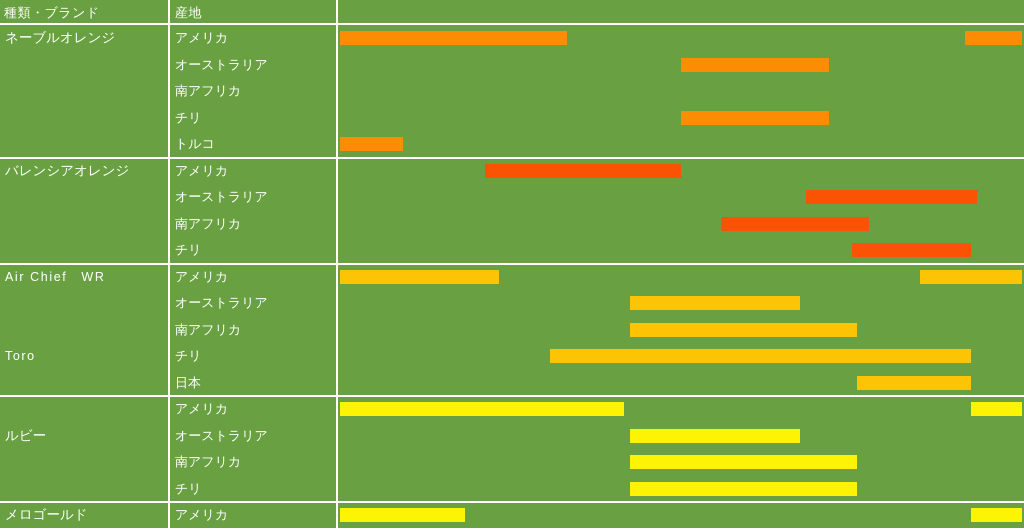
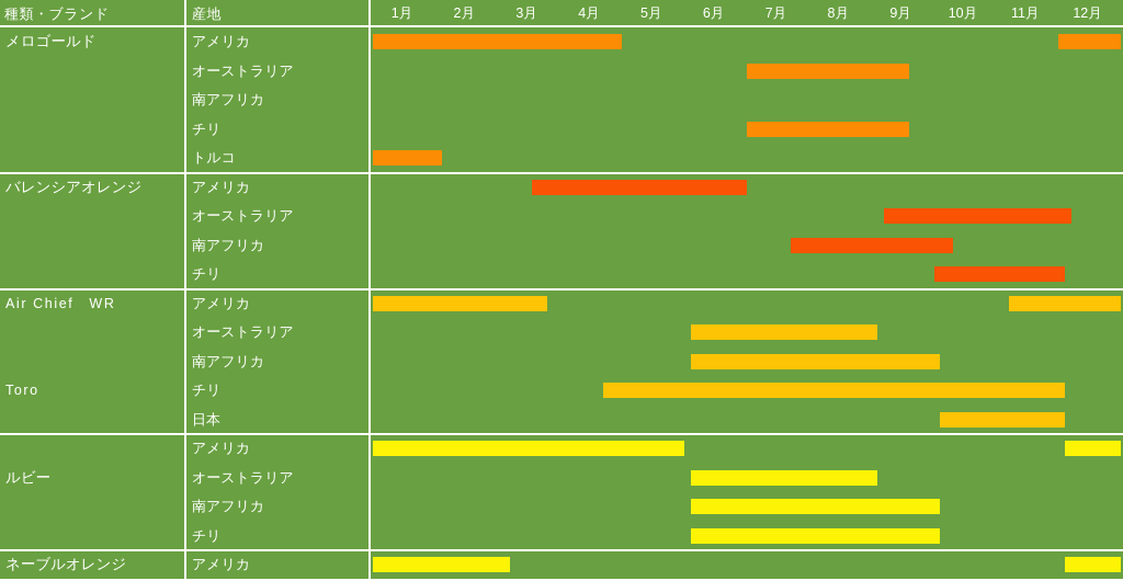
  種類・ブランド
  産地
+ 1月
+ 2月
+ 3月
+ 4月
+ 5月
+ 6月
+ 7月
+ 8月
+ 9月
+ 10月
+ 11月
+ 12月
  アメリカ
  オーストラリア
  南アフリカ
  チリ
  トルコ
- ネーブルオレンジ
+ メロゴールド
  アメリカ
  オーストラリア
  南アフリカ
  チリ
  バレンシアオレンジ
  アメリカ
  オーストラリア
  南アフリカ
  チリ
  日本
  Air Chief WR
  Toro
  アメリカ
  オーストラリア
  南アフリカ
  チリ
  ルビー
  アメリカ
- メロゴールド
+ ネーブルオレンジ
